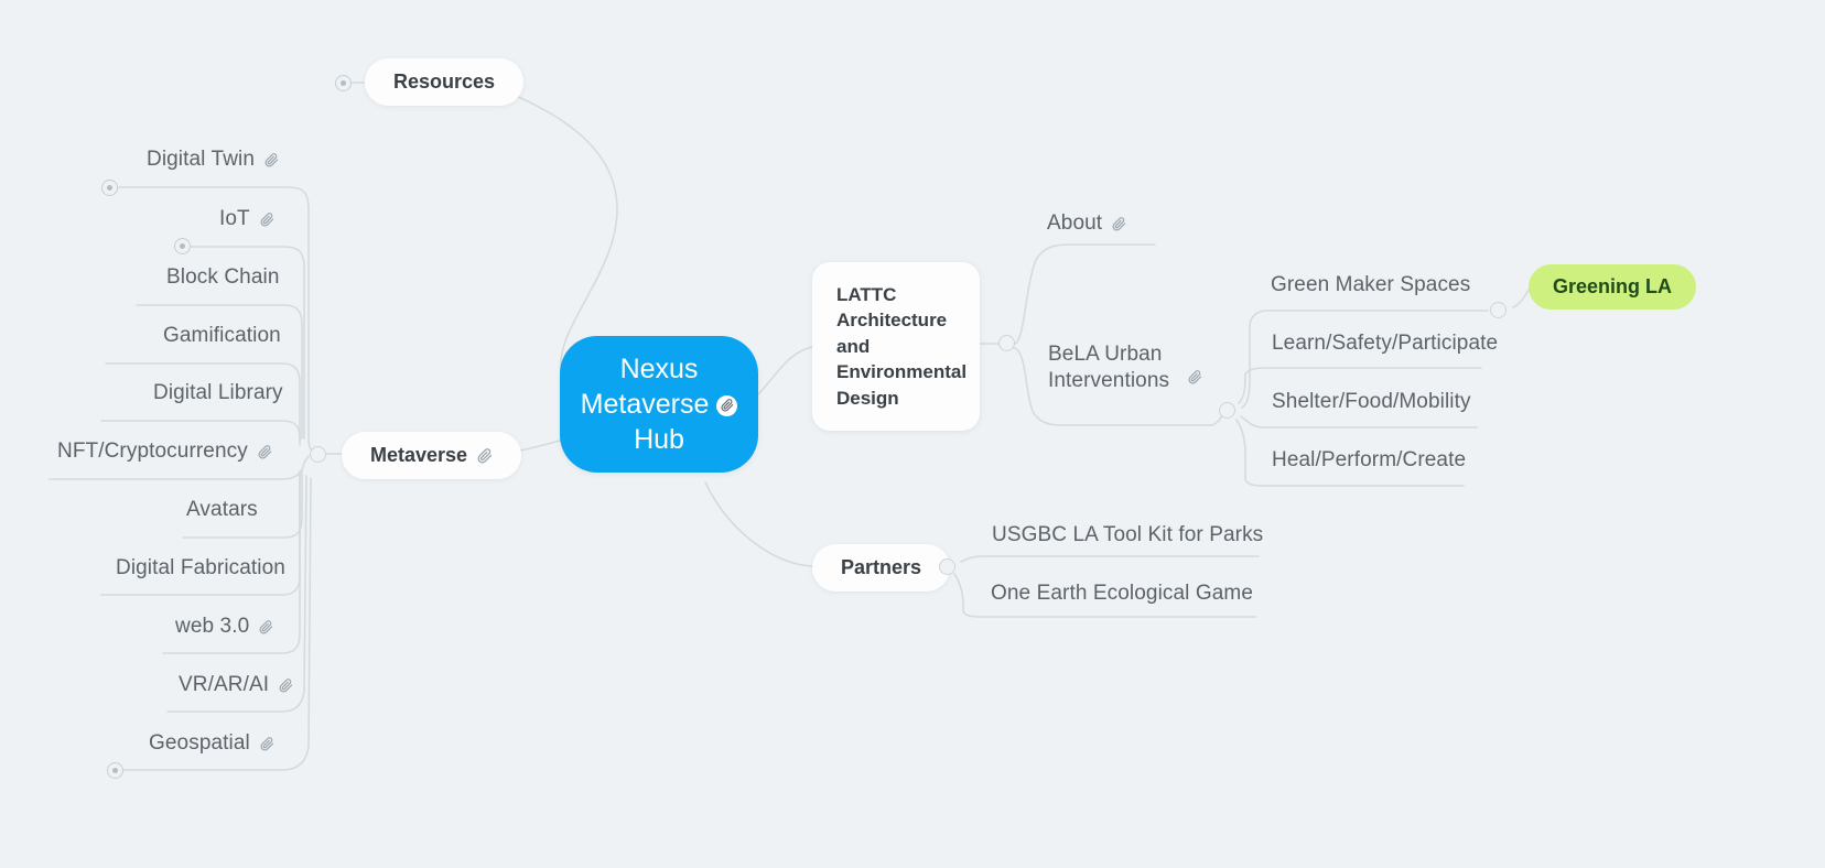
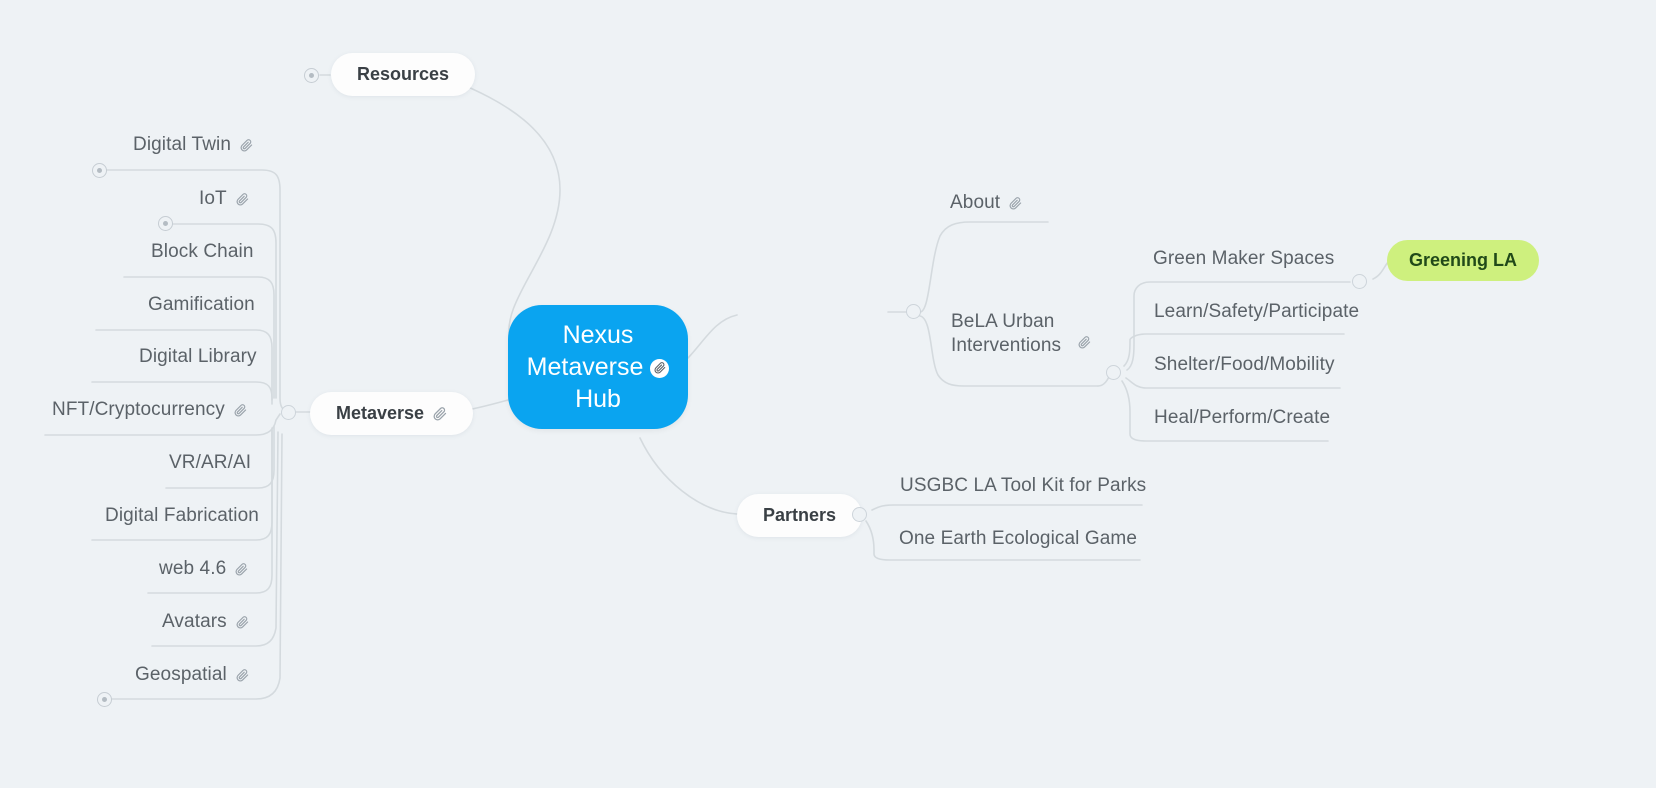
  Nexus
  Metaverse
  Hub
  Resources
  Metaverse
  Digital Twin
  IoT
  Block Chain
  Gamification
  Digital Library
  NFT/Cryptocurrency
- Avatars
+ VR/AR/AI
  Digital Fabrication
- web 3.0
+ web 4.6
- VR/AR/AI
+ Avatars
  Geospatial
- LATTC
- Architecture
- and
- Environmental
- Design
  About
  BeLA Urban
  Interventions
  Green Maker Spaces
  Learn/Safety/Participate
  Shelter/Food/Mobility
  Heal/Perform/Create
  Greening LA
  Partners
  USGBC LA Tool Kit for Parks
  One Earth Ecological Game
